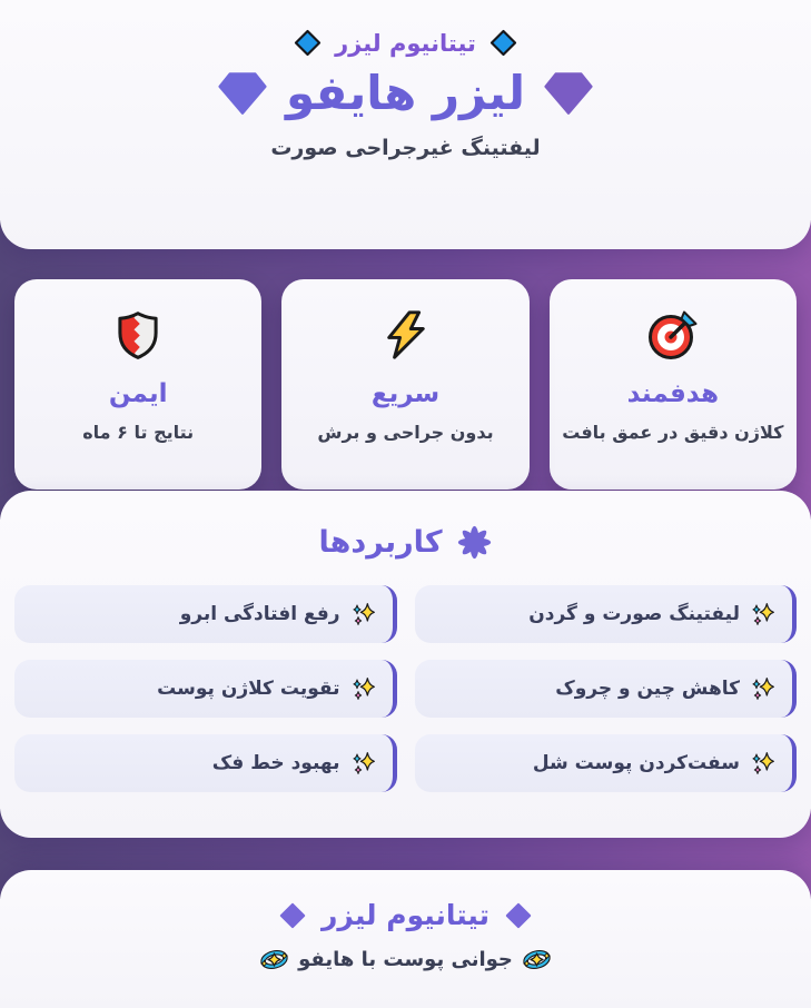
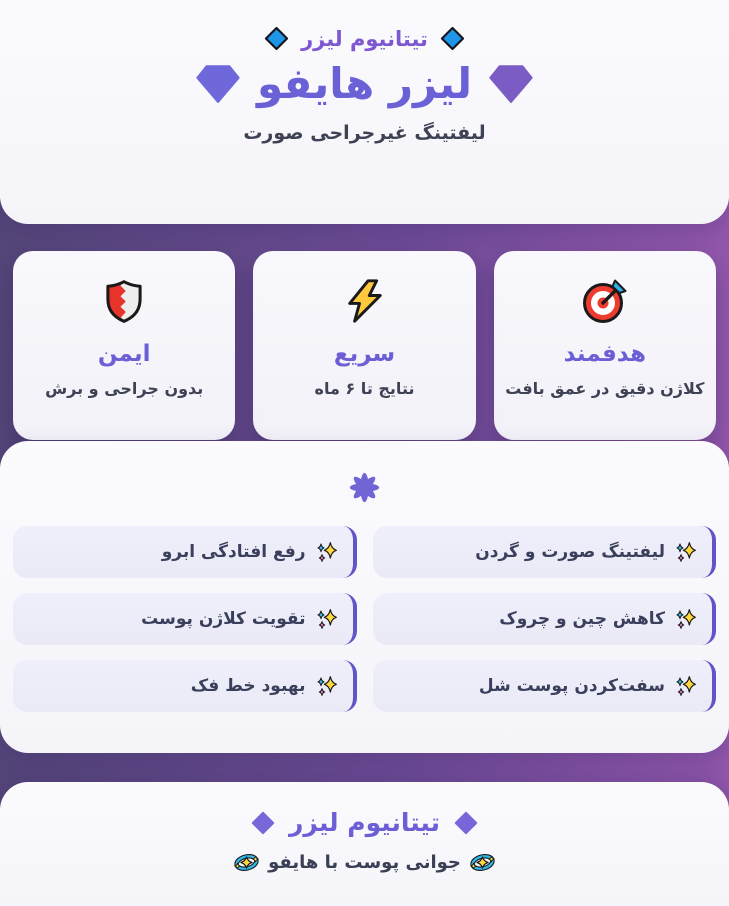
  تیتانیوم لیزر
  لیزر هایفو
  لیفتینگ غیرجراحی صورت
  هدفمند
  کلاژن دقیق در عمق بافت
  سریع
- بدون جراحی و برش
+ نتایج تا ۶ ماه
  ایمن
- نتایج تا ۶ ماه
+ بدون جراحی و برش
- کاربردها
  لیفتینگ صورت و گردن
  رفع افتادگی ابرو
  کاهش چین و چروک
  تقویت کلاژن پوست
  سفت‌کردن پوست شل
  بهبود خط فک
  تیتانیوم لیزر
  جوانی پوست با هایفو
